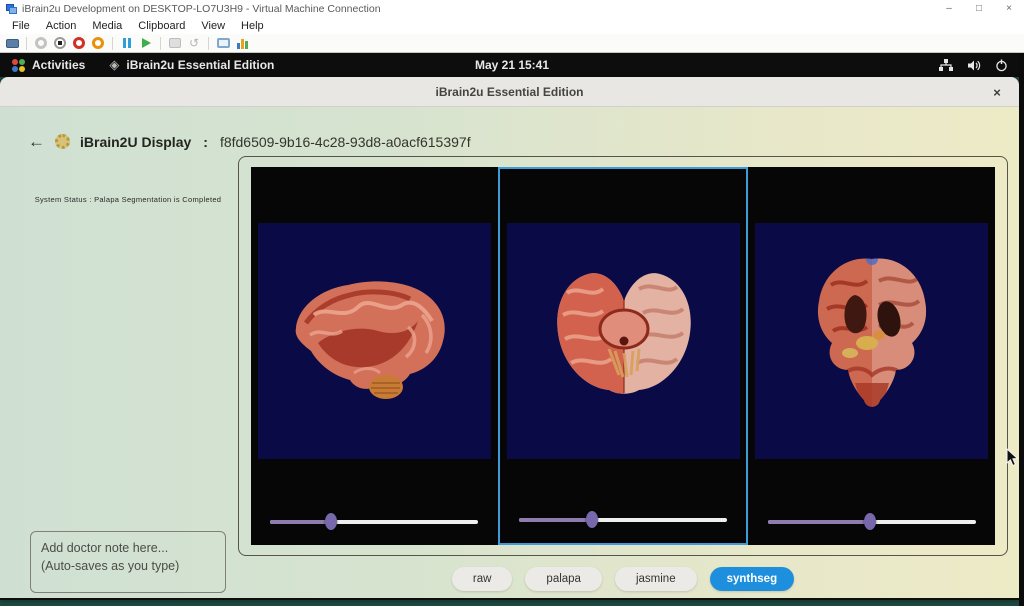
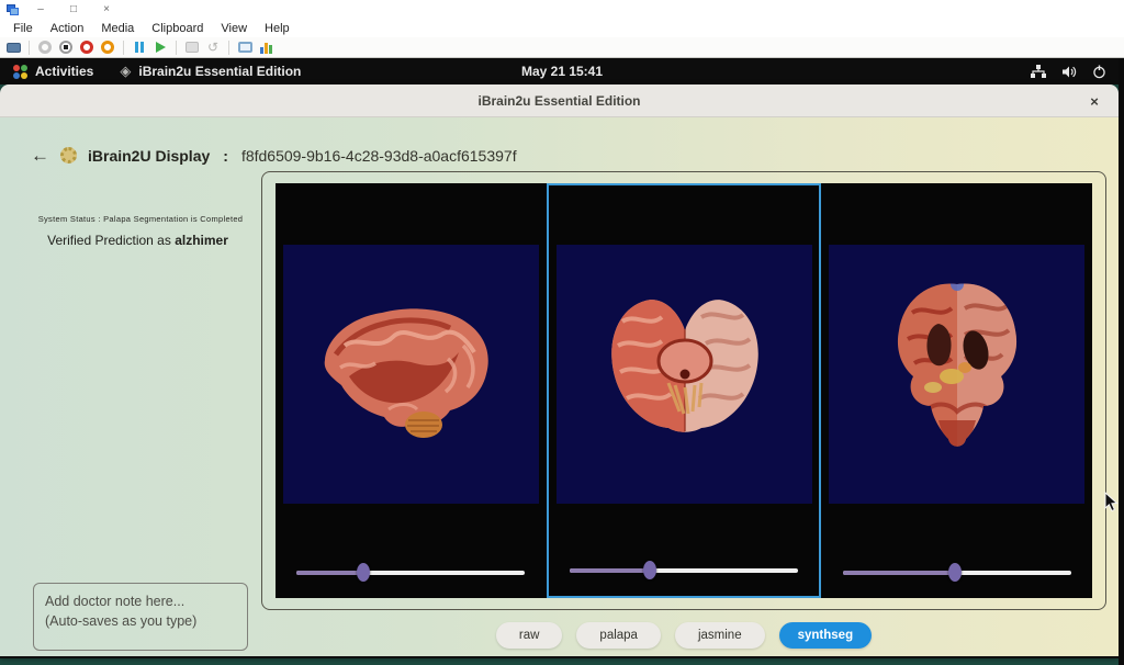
- iBrain2u Development on DESKTOP-LO7U3H9 - Virtual Machine Connection
  –
  □
  ×
  File
  Action
  Media
  Clipboard
  View
  Help
  ↺
  May 21 15:41
  Activities
  ◈
  iBrain2u Essential Edition
  iBrain2u Essential Edition
  ×
  ←
  iBrain2U Display
  :
  f8fd6509-9b16-4c28-93d8-a0acf615397f
  System Status : Palapa Segmentation is Completed
+ Verified Prediction as alzhimer
  Add doctor note here...
  (Auto-saves as you type)
  raw
  palapa
  jasmine
  synthseg
